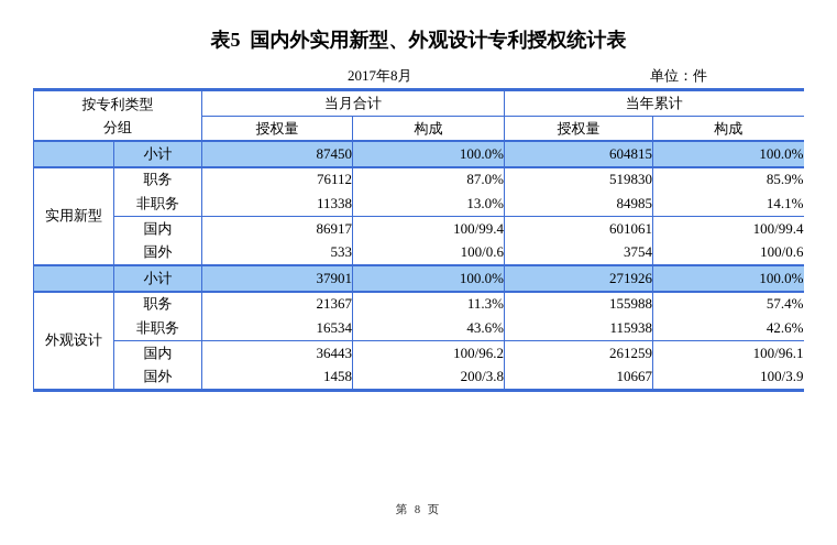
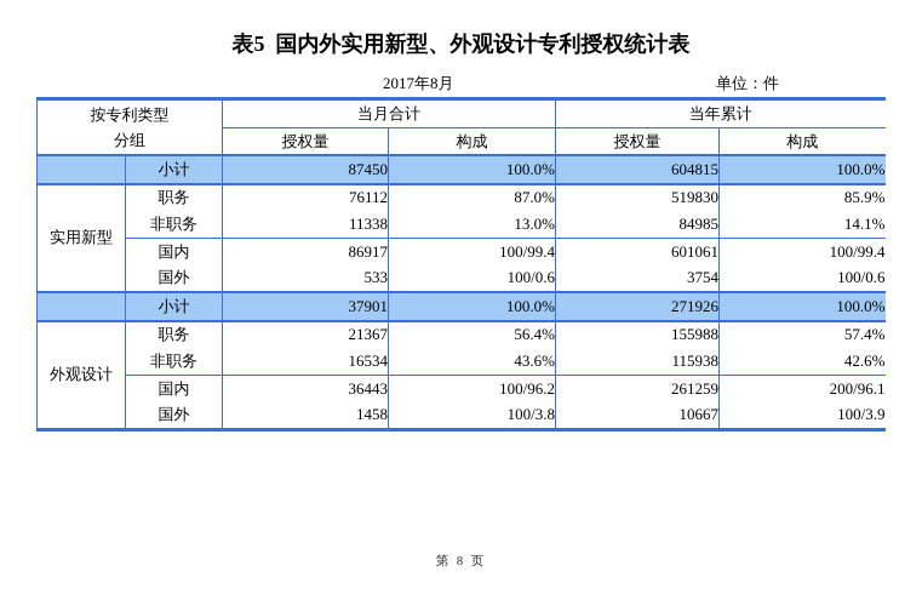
  表5 国内外实用新型、外观设计专利授权统计表
  2017年8月
  单位：件
  按专利类型 分组	当月合计	当年累计
  授权量	构成	授权量	构成
  	小计	87450	100.0%	604815	100.0%
  实用新型	职务	76112	87.0%	519830	85.9%
  非职务	11338	13.0%	84985	14.1%
  国内	86917	100/99.4	601061	100/99.4
  国外	533	100/0.6	3754	100/0.6
  	小计	37901	100.0%	271926	100.0%
- 外观设计	职务	21367	11.3%	155988	57.4%
+ 外观设计	职务	21367	56.4%	155988	57.4%
  非职务	16534	43.6%	115938	42.6%
- 国内	36443	100/96.2	261259	100/96.1
+ 国内	36443	100/96.2	261259	200/96.1
- 国外	1458	200/3.8	10667	100/3.9
+ 国外	1458	100/3.8	10667	100/3.9
  第 8 页
